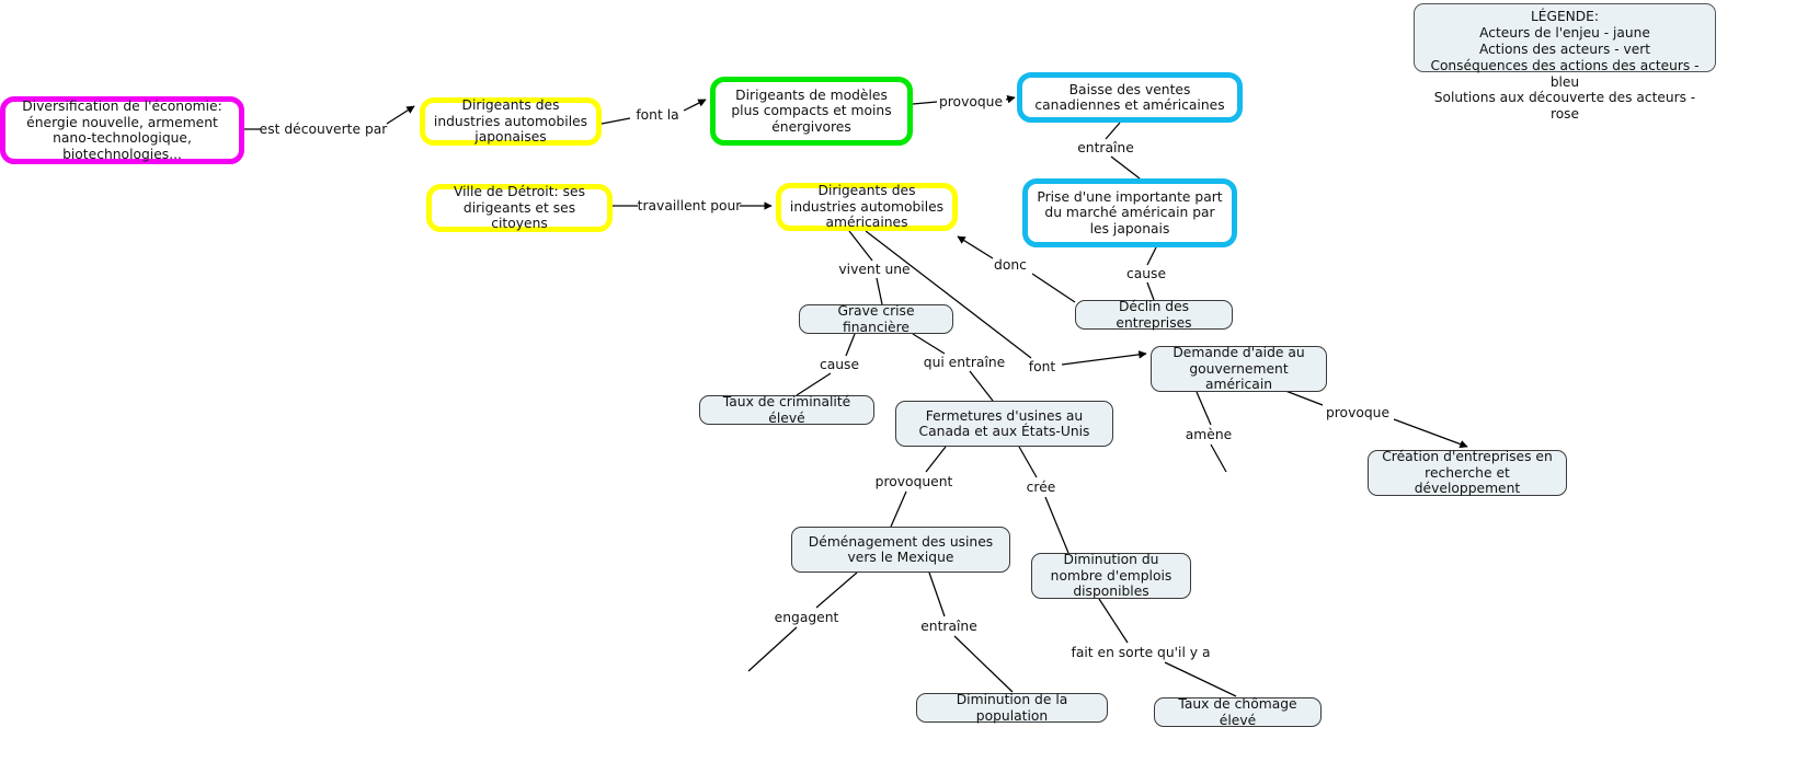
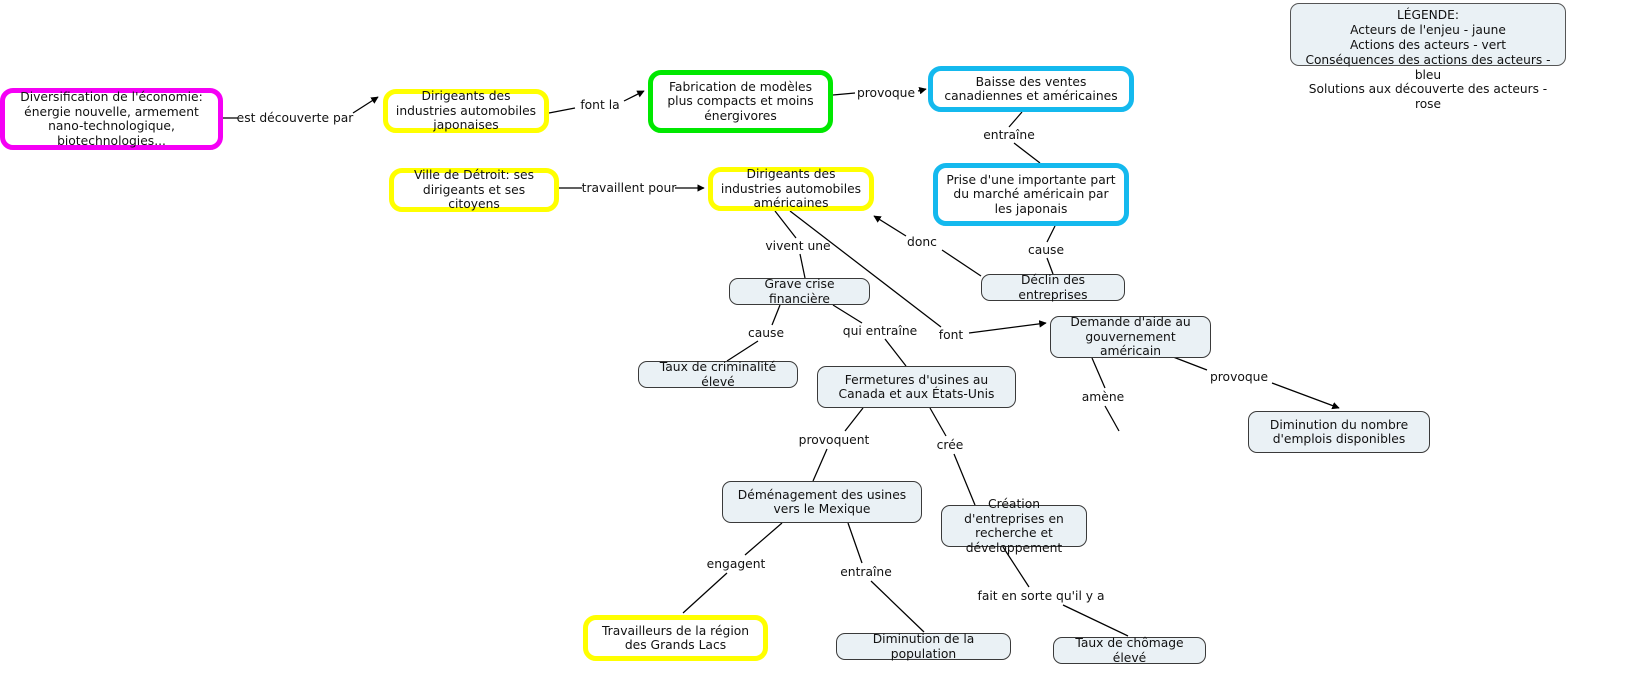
  Diversification de l'économie: énergie nouvelle, armement nano-technologique, biotechnologies...
  Dirigeants des industries automobiles japonaises
- Dirigeants de modèles plus compacts et moins énergivores
+ Fabrication de modèles plus compacts et moins énergivores
  Baisse des ventes canadiennes et américaines
  Ville de Détroit: ses dirigeants et ses citoyens
  Dirigeants des industries automobiles américaines
  Prise d'une importante part du marché américain par les japonais
  Déclin des entreprises
  Grave crise financière
  Taux de criminalité élevé
  Fermetures d'usines au Canada et aux États-Unis
  Demande d'aide au gouvernement américain
- Création d'entreprises en recherche et développement
+ Diminution du nombre d'emplois disponibles
  Déménagement des usines vers le Mexique
- Diminution du nombre d'emplois disponibles
+ Création d'entreprises en recherche et développement
+ Travailleurs de la région des Grands Lacs
  Diminution de la population
  Taux de chômage élevé
  est découverte par
  font la
  provoque
  entraîne
  travaillent pour
  vivent une
  donc
  cause
  cause
  qui entraîne
  font
  amène
  provoque
  provoquent
  crée
  engagent
  entraîne
  fait en sorte qu'il y a
  LÉGENDE:
  Acteurs de l'enjeu - jaune
  Actions des acteurs - vert
  Conséquences des actions des acteurs - bleu
  Solutions aux découverte des acteurs - rose
